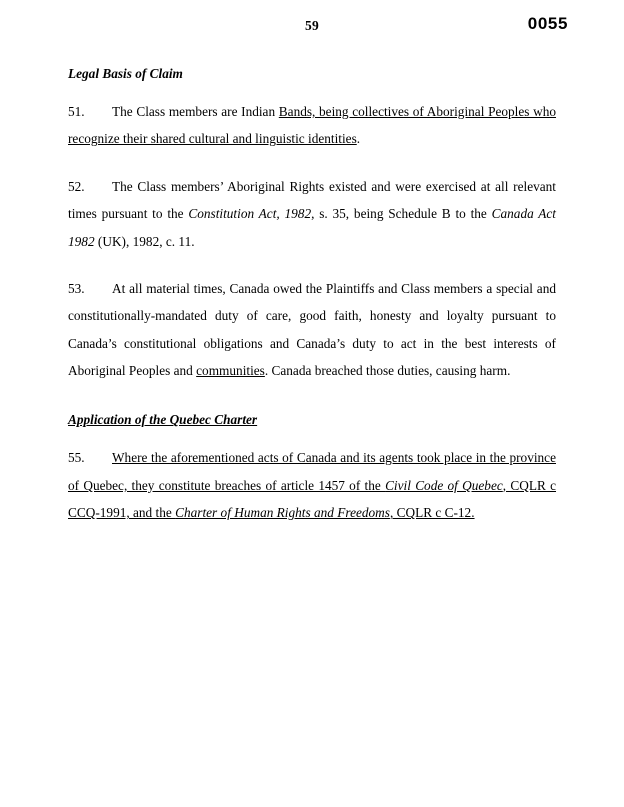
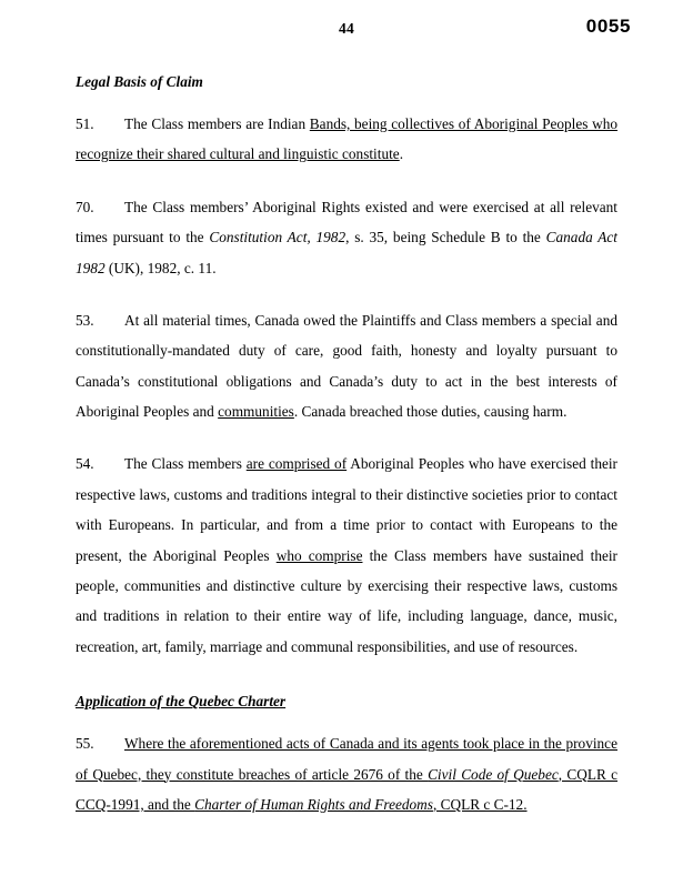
- 59
+ 44
  0055
  Legal Basis of Claim
- 51. The Class members are Indian Bands, being collectives of Aboriginal Peoples who recognize their shared cultural and linguistic identities.
+ 51. The Class members are Indian Bands, being collectives of Aboriginal Peoples who recognize their shared cultural and linguistic constitute.
- 52. The Class members’ Aboriginal Rights existed and were exercised at all relevant times pursuant to the Constitution Act, 1982, s. 35, being Schedule B to the Canada Act 1982 (UK), 1982, c. 11.
+ 70. The Class members’ Aboriginal Rights existed and were exercised at all relevant times pursuant to the Constitution Act, 1982, s. 35, being Schedule B to the Canada Act 1982 (UK), 1982, c. 11.
  53. At all material times, Canada owed the Plaintiffs and Class members a special and constitutionally-mandated duty of care, good faith, honesty and loyalty pursuant to Canada’s constitutional obligations and Canada’s duty to act in the best interests of Aboriginal Peoples and communities. Canada breached those duties, causing harm.
+ 54. The Class members are comprised of Aboriginal Peoples who have exercised their respective laws, customs and traditions integral to their distinctive societies prior to contact with Europeans. In particular, and from a time prior to contact with Europeans to the present, the Aboriginal Peoples who comprise the Class members have sustained their people, communities and distinctive culture by exercising their respective laws, customs and traditions in relation to their entire way of life, including language, dance, music, recreation, art, family, marriage and communal responsibilities, and use of resources.
  Application of the Quebec Charter
- 55. Where the aforementioned acts of Canada and its agents took place in the province of Quebec, they constitute breaches of article 1457 of the Civil Code of Quebec, CQLR c CCQ-1991, and the Charter of Human Rights and Freedoms, CQLR c C-12.
+ 55. Where the aforementioned acts of Canada and its agents took place in the province of Quebec, they constitute breaches of article 2676 of the Civil Code of Quebec, CQLR c CCQ-1991, and the Charter of Human Rights and Freedoms, CQLR c C-12.
